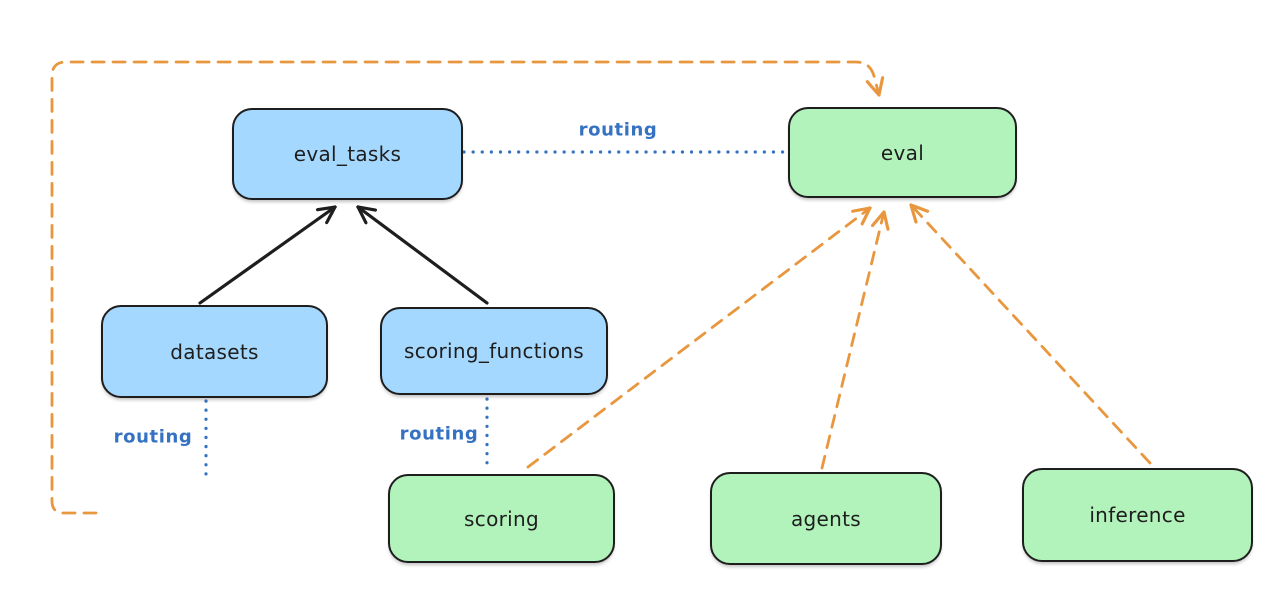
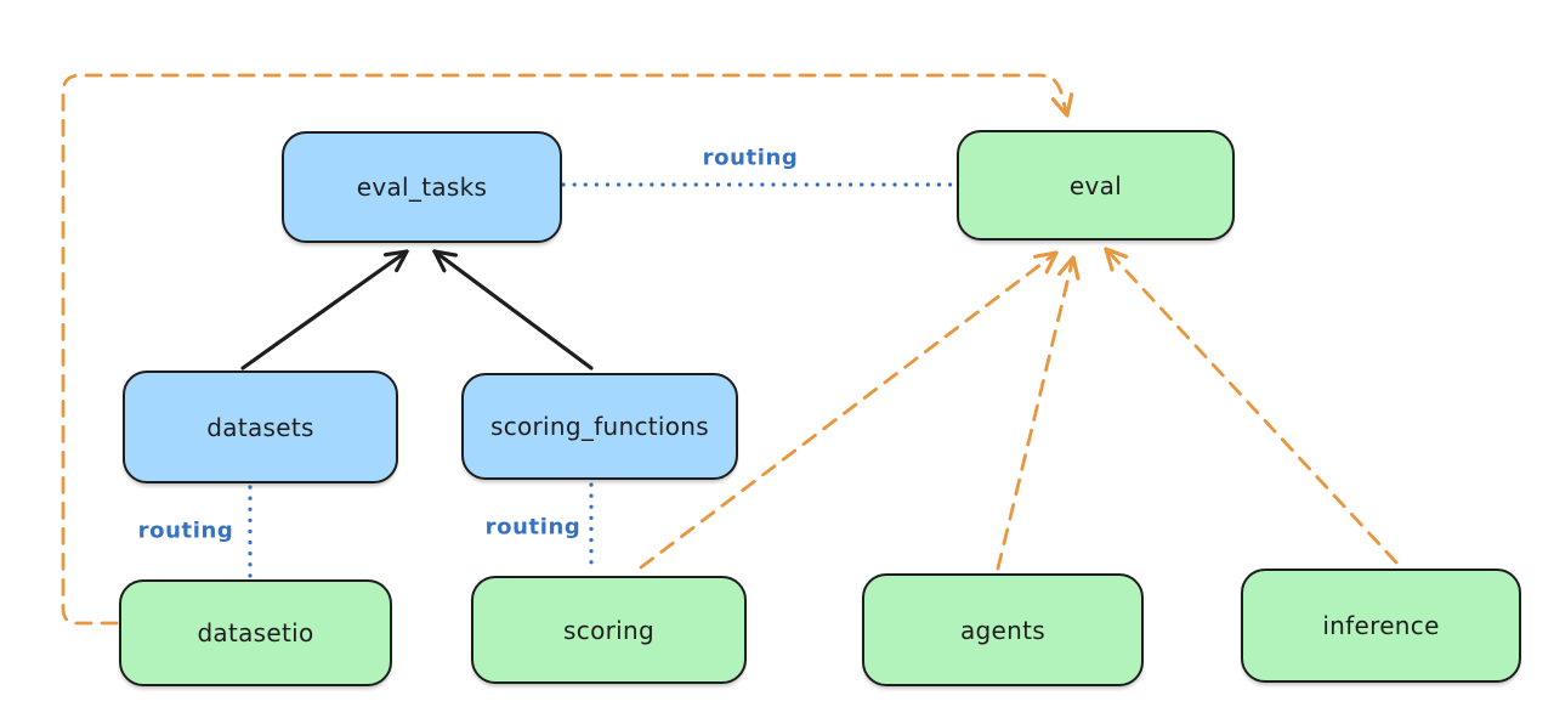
  eval_tasks
  eval
  datasets
  scoring_functions
+ datasetio
  scoring
  agents
  inference
  routing
  routing
  routing
